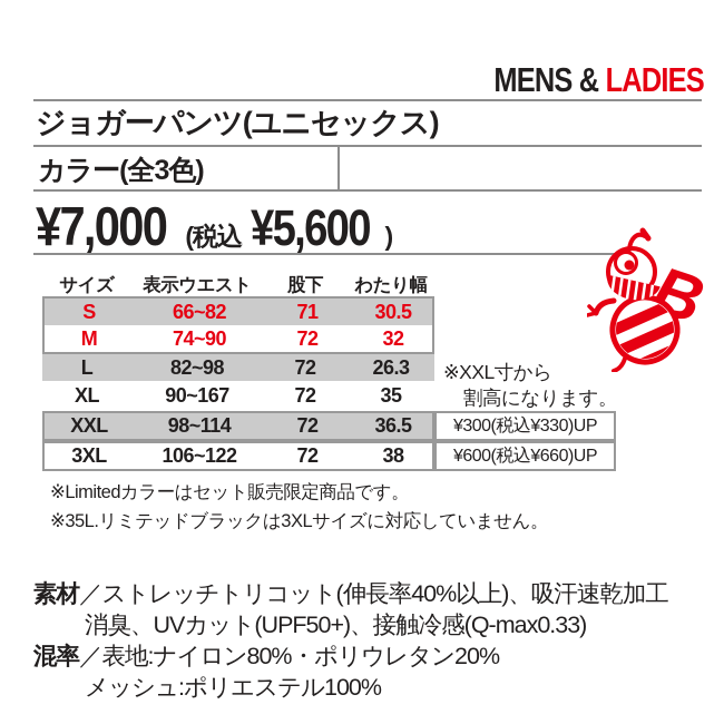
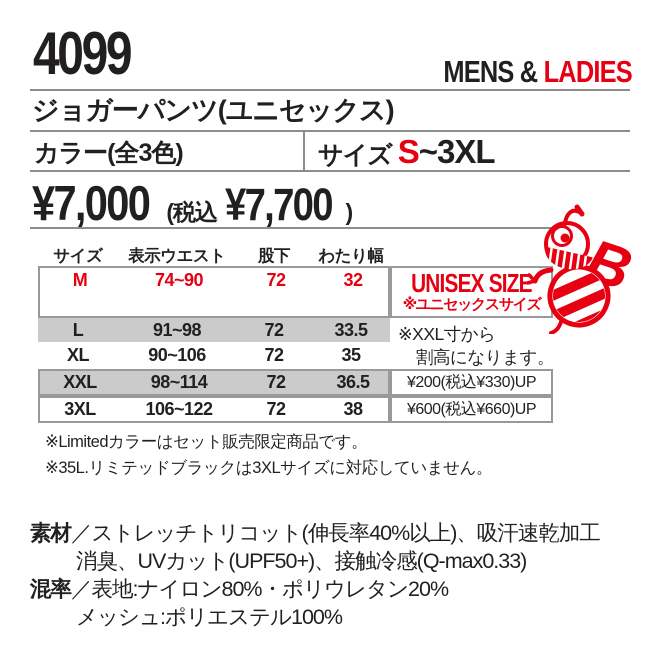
+ 4099
  MENS & LADIES
  ジョガーパンツ(ユニセックス)
  カラー(全3色)
+ サイズ S~3XL
- ¥7,000 (税込 ¥5,600 )
+ ¥7,000 (税込 ¥7,700 )
  サイズ
  表示ウエスト
  股下
  わたり幅
- S
- 66~82
- 71
- 30.5
  M
  74~90
  72
  32
  L
- 82~98
+ 91~98
  72
- 26.3
+ 33.5
  XL
- 90~167
+ 90~106
  72
  35
  XXL
  98~114
  72
  36.5
  3XL
  106~122
  72
  38
+ UNISEX SIZE
+ ※ユニセックスサイズ
  ※XXL寸から
  割高になります。
- ¥300(税込¥330)UP
+ ¥200(税込¥330)UP
  ¥600(税込¥660)UP
  ※Limitedカラーはセット販売限定商品です。
  ※35L.リミテッドブラックは3XLサイズに対応していません。
  素材／ストレッチトリコット(伸長率40%以上)、吸汗速乾加工
  消臭、UVカット(UPF50+)、接触冷感(Q-max0.33)
  混率／表地:ナイロン80%・ポリウレタン20%
  メッシュ:ポリエステル100%
